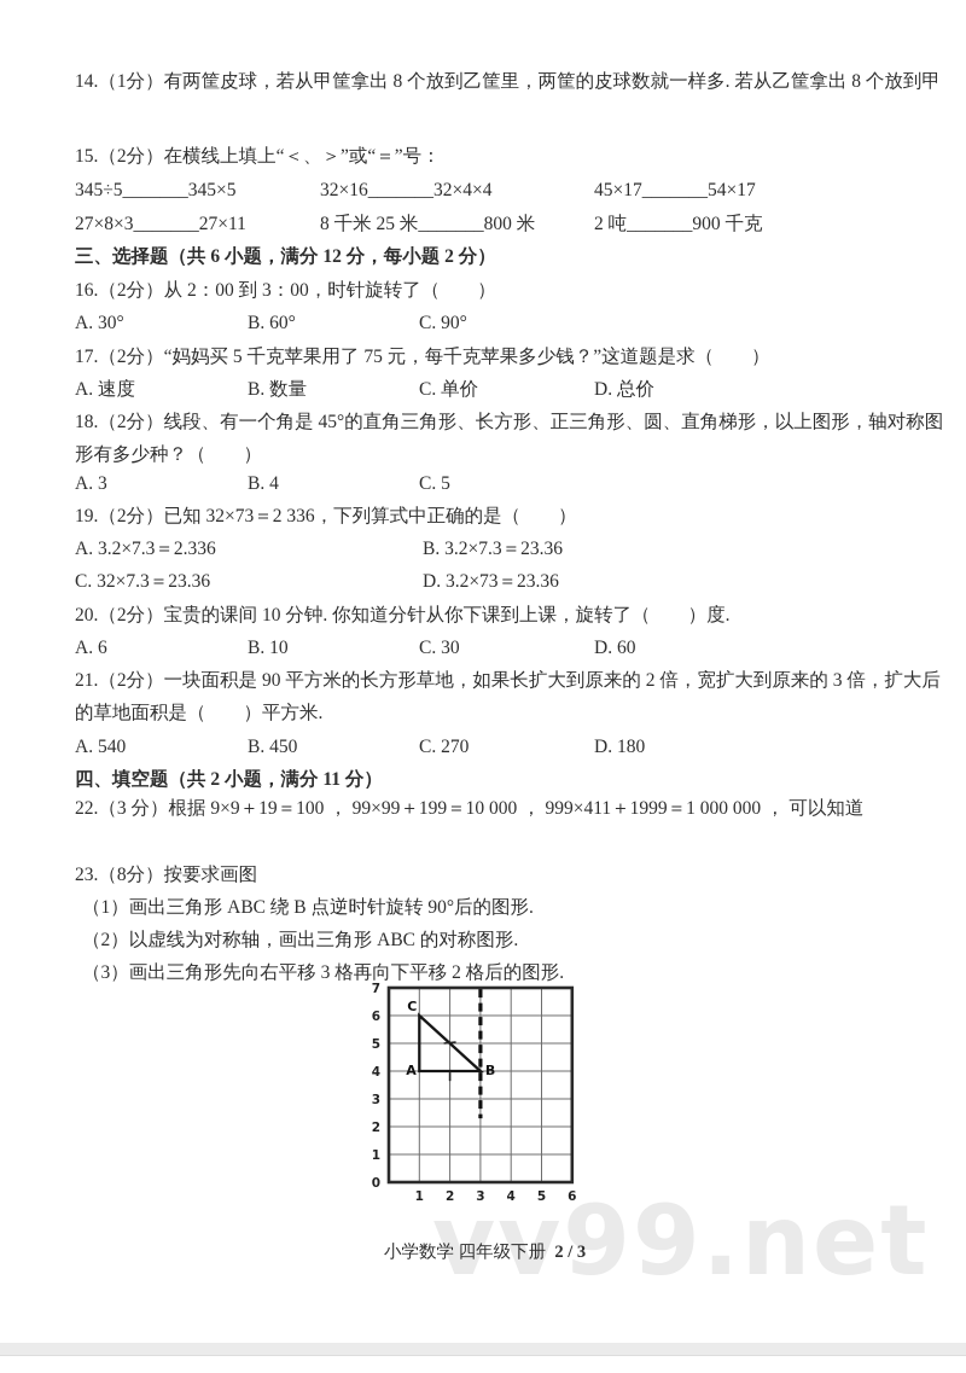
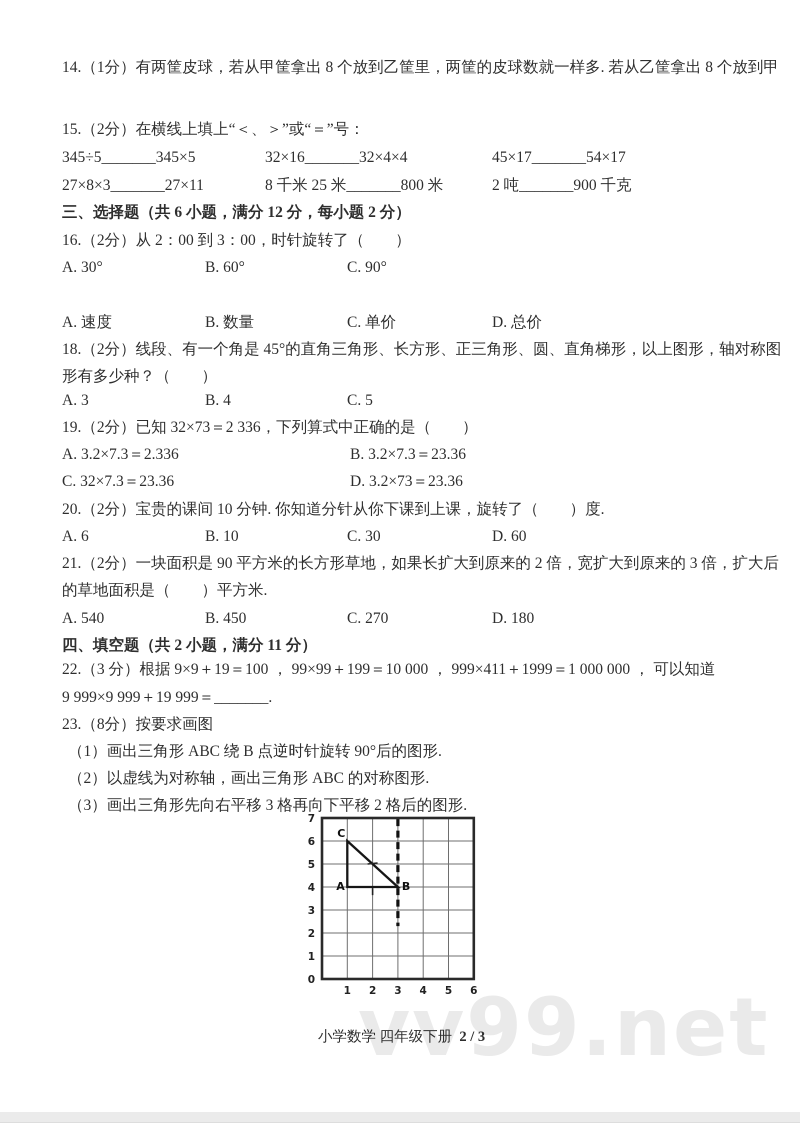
  vv99.net
  14.（1分）有两筐皮球，若从甲筐拿出 8 个放到乙筐里，两筐的皮球数就一样多. 若从乙筐拿出 8 个放到甲
  15.（2分）在横线上填上“＜、＞”或“＝”号：
  345÷5_______345×5
  32×16_______32×4×4
  45×17_______54×17
  27×8×3_______27×11
  8 千米 25 米_______800 米
  2 吨_______900 千克
  三、选择题（共 6 小题，满分 12 分，每小题 2 分）
  16.（2分）从 2：00 到 3：00，时针旋转了（ ）
  A. 30°
  B. 60°
  C. 90°
- 17.（2分）“妈妈买 5 千克苹果用了 75 元，每千克苹果多少钱？”这道题是求（ ）
  A. 速度
  B. 数量
  C. 单价
  D. 总价
  18.（2分）线段、有一个角是 45°的直角三角形、长方形、正三角形、圆、直角梯形，以上图形，轴对称图
  形有多少种？（ ）
  A. 3
  B. 4
  C. 5
  19.（2分）已知 32×73＝2 336，下列算式中正确的是（ ）
  A. 3.2×7.3＝2.336
  B. 3.2×7.3＝23.36
  C. 32×7.3＝23.36
  D. 3.2×73＝23.36
  20.（2分）宝贵的课间 10 分钟. 你知道分针从你下课到上课，旋转了（ ）度.
  A. 6
  B. 10
  C. 30
  D. 60
  21.（2分）一块面积是 90 平方米的长方形草地，如果长扩大到原来的 2 倍，宽扩大到原来的 3 倍，扩大后
  的草地面积是（ ）平方米.
  A. 540
  B. 450
  C. 270
  D. 180
  四、填空题（共 2 小题，满分 11 分）
  22.（3 分）根据 9×9＋19＝100 ， 99×99＋199＝10 000 ， 999×411＋1999＝1 000 000 ， 可以知道
+ 9 999×9 999＋19 999＝_______.
  23.（8分）按要求画图
  （1）画出三角形 ABC 绕 B 点逆时针旋转 90°后的图形.
  （2）以虚线为对称轴，画出三角形 ABC 的对称图形.
  （3）画出三角形先向右平移 3 格再向下平移 2 格后的图形.
  0
  1
  2
  3
  4
  5
  6
  7
  1
  2
  3
  4
  5
  6
  A
  B
  C
  小学数学 四年级下册 2 / 3
